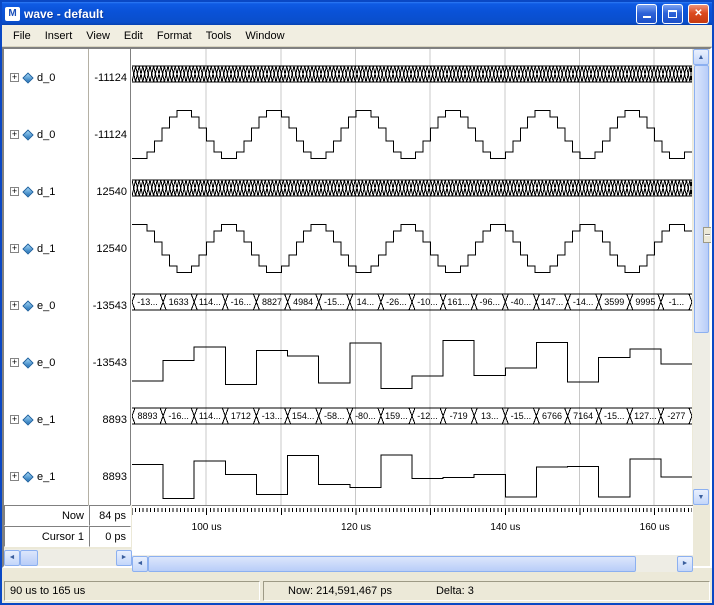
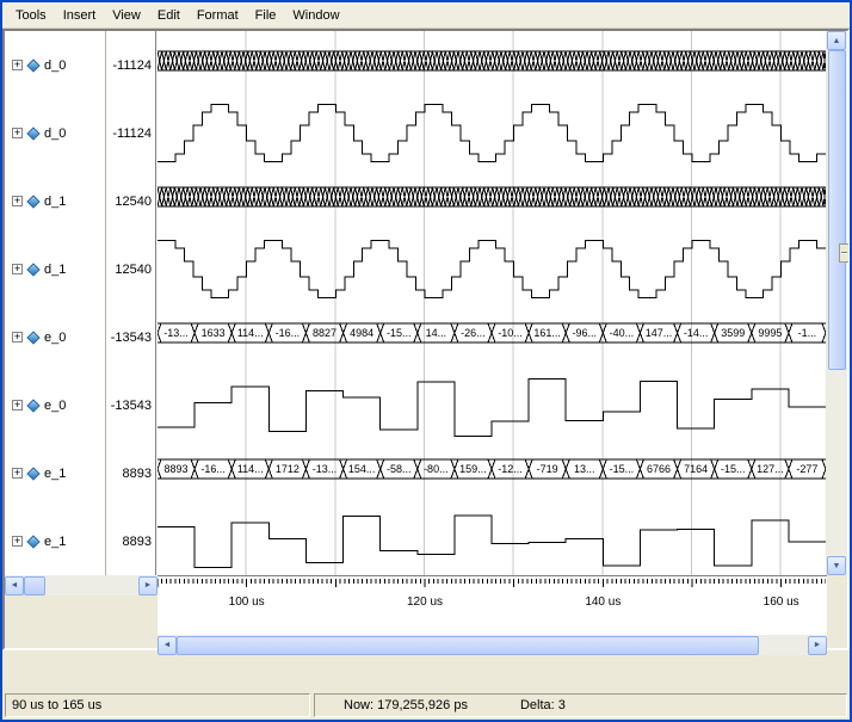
- M
- wave - default
- ✕
- File
+ Tools
  Insert
  View
  Edit
  Format
- Tools
+ File
  Window
  +
  d_0
  -11124
  +
  d_0
  -11124
  +
  d_1
  12540
  +
  d_1
  12540
  +
  e_0
  -13543
  +
  e_0
  -13543
  +
  e_1
  8893
  +
  e_1
  8893
- Now
- 84 ps
- Cursor 1
- 0 ps
  -13...
  1633
  114...
  -16...
  8827
  4984
  -15...
  14...
  -26...
  -10...
  161...
  -96...
  -40...
  147...
  -14...
  3599
  9995
  -1...
  8893
  -16...
  114...
  1712
  -13...
  154...
  -58...
  -80...
  159...
  -12...
  -719
  13...
  -15...
  6766
  7164
  -15...
  127...
  -277
  100 us
  120 us
  140 us
  160 us
  90 us to 165 us
- Now: 214,591,467 ps
+ Now: 179,255,926 ps
  Delta: 3
